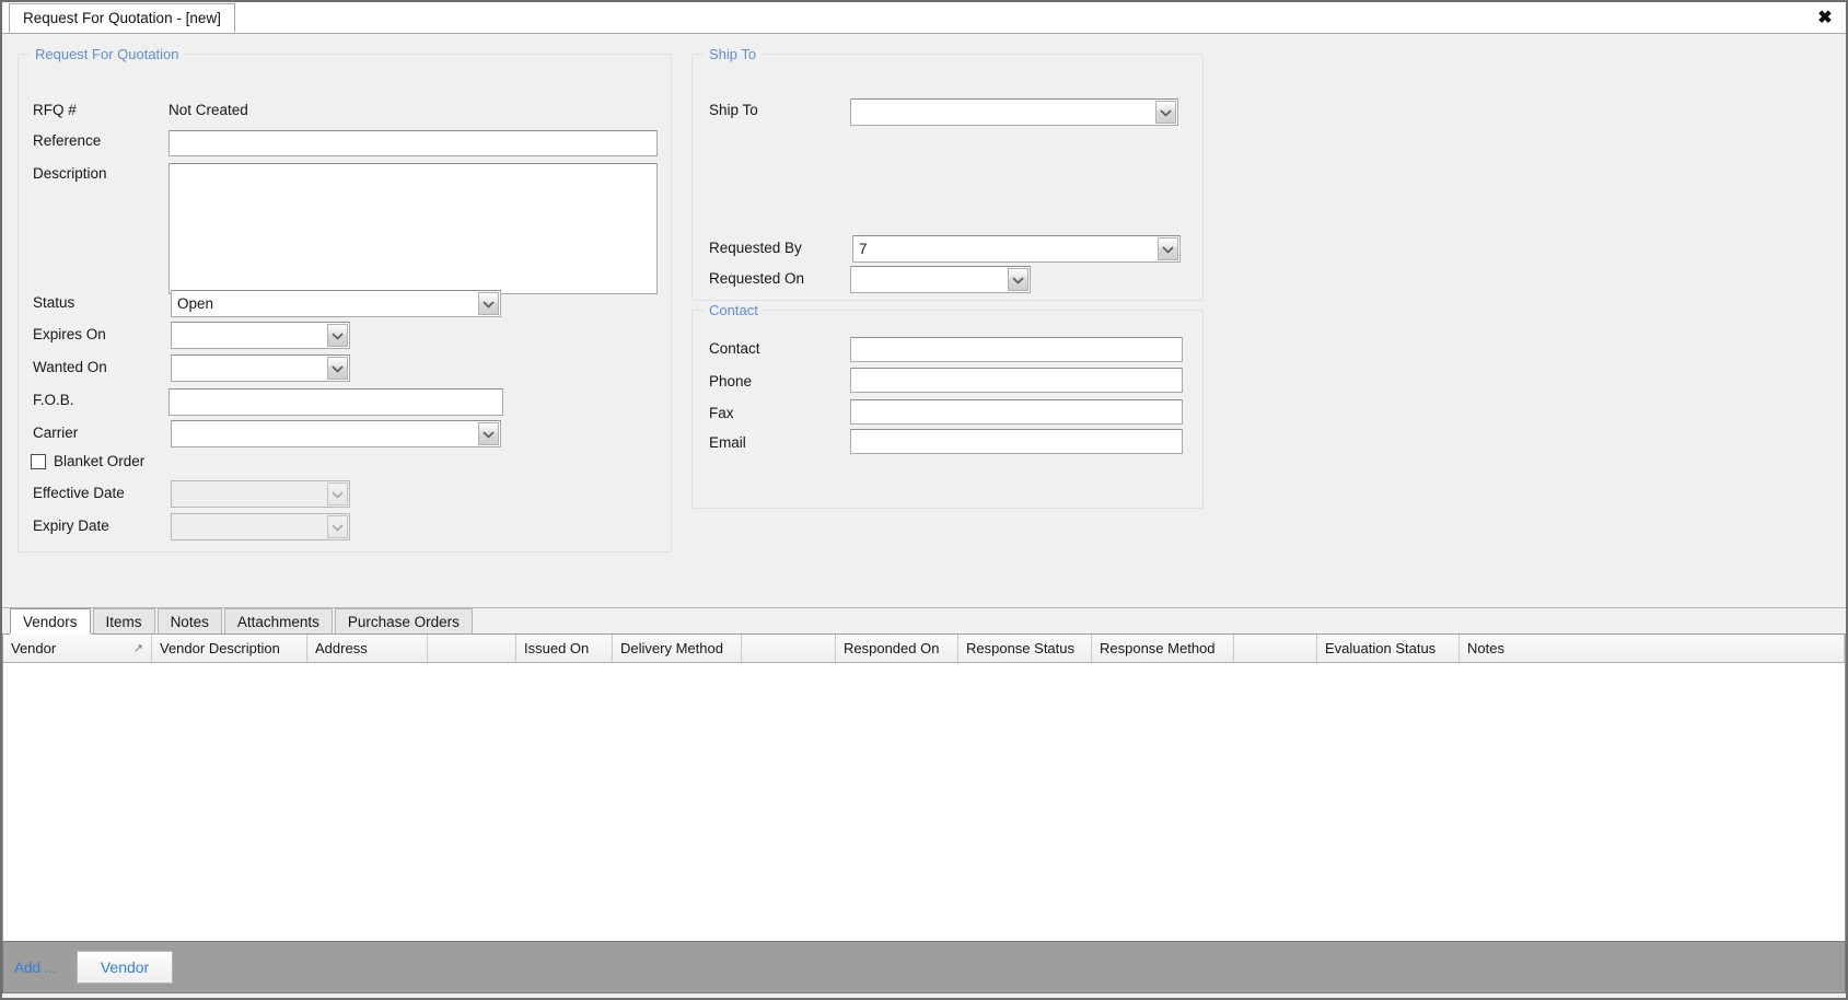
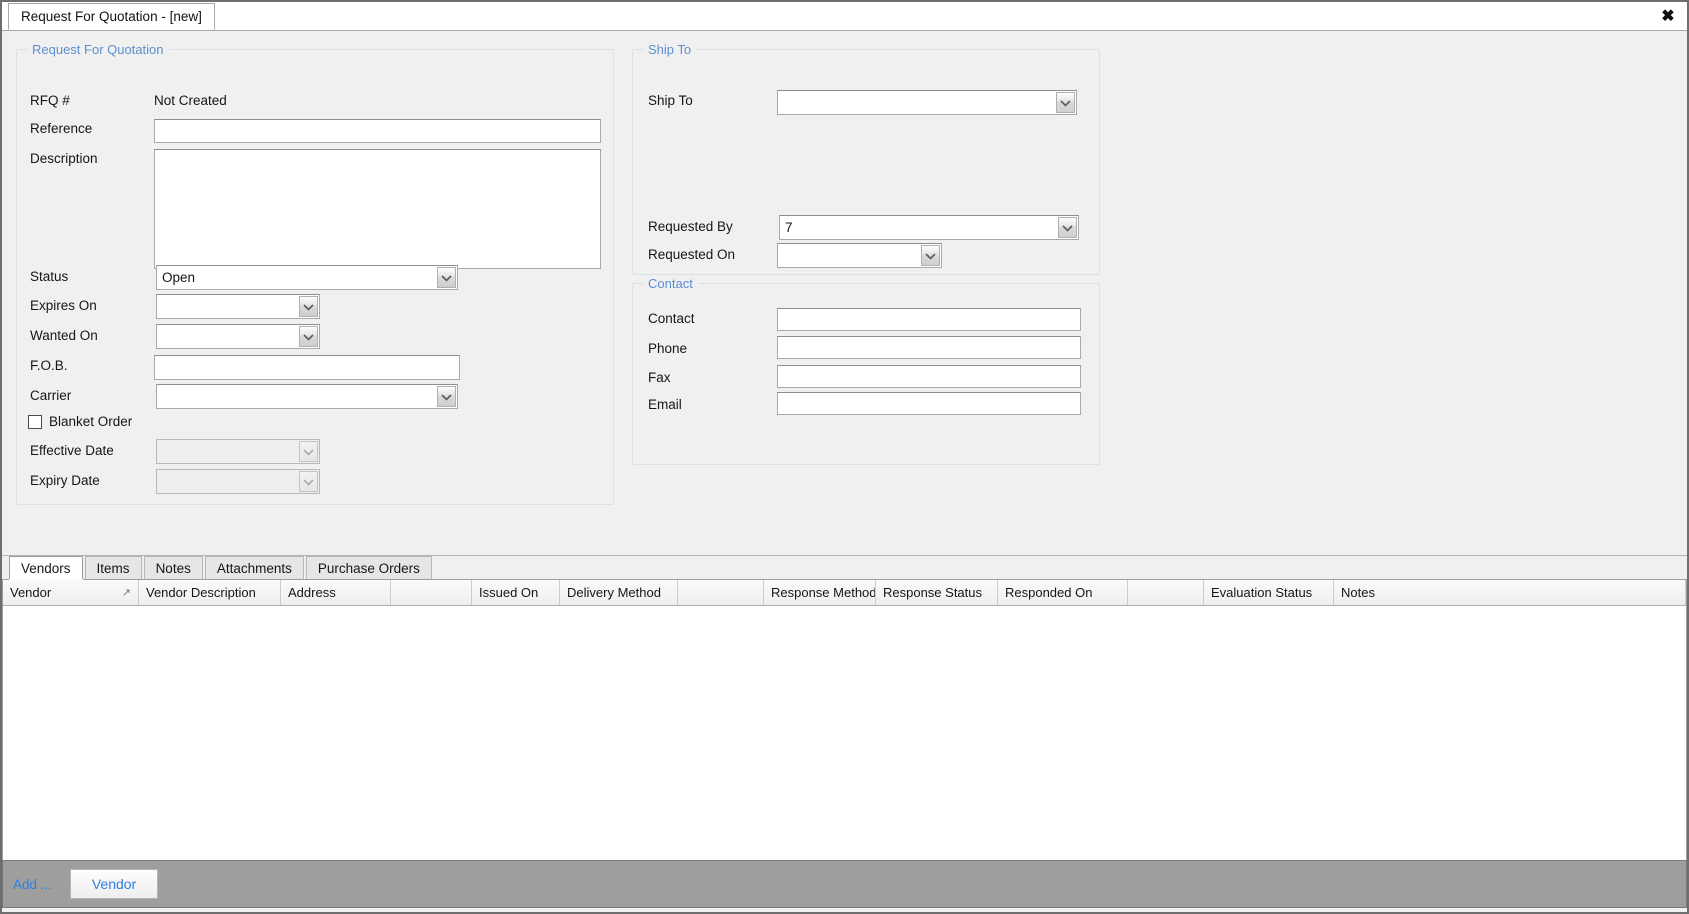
  Request For Quotation - [new]
  ✖
  Request For Quotation
  RFQ #
  Not Created
  Reference
  Description
  Status
  Open
  Expires On
  Wanted On
  F.O.B.
  Carrier
  Blanket Order
  Effective Date
  Expiry Date
  Ship To
  Ship To
  Requested By
  7
  Requested On
  Contact
  Contact
  Phone
  Fax
  Email
  Vendors
  Items
  Notes
  Attachments
  Purchase Orders
  Vendor
  ↗
  Vendor Description
  Address
  Issued On
  Delivery Method
- Responded On
+ Response Method
  Response Status
- Response Method
+ Responded On
  Evaluation Status
  Notes
  Add ...
  Vendor
